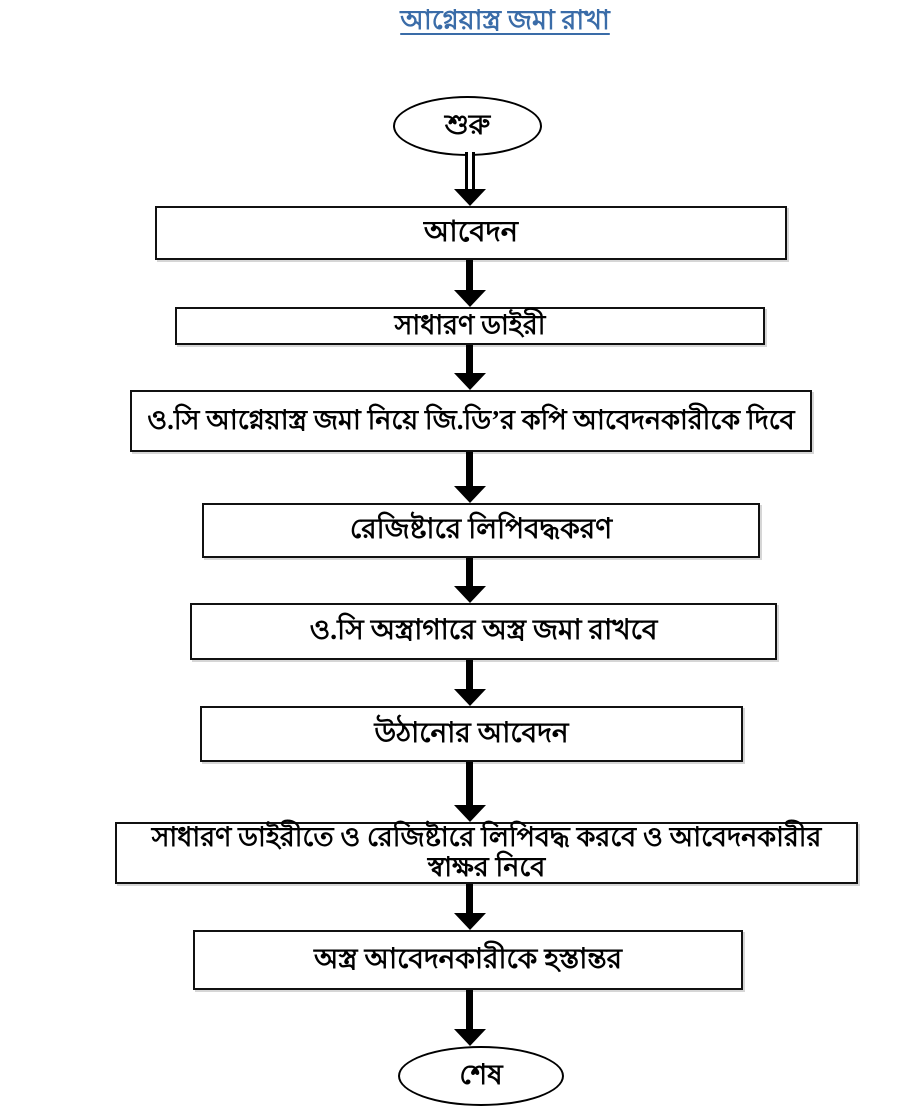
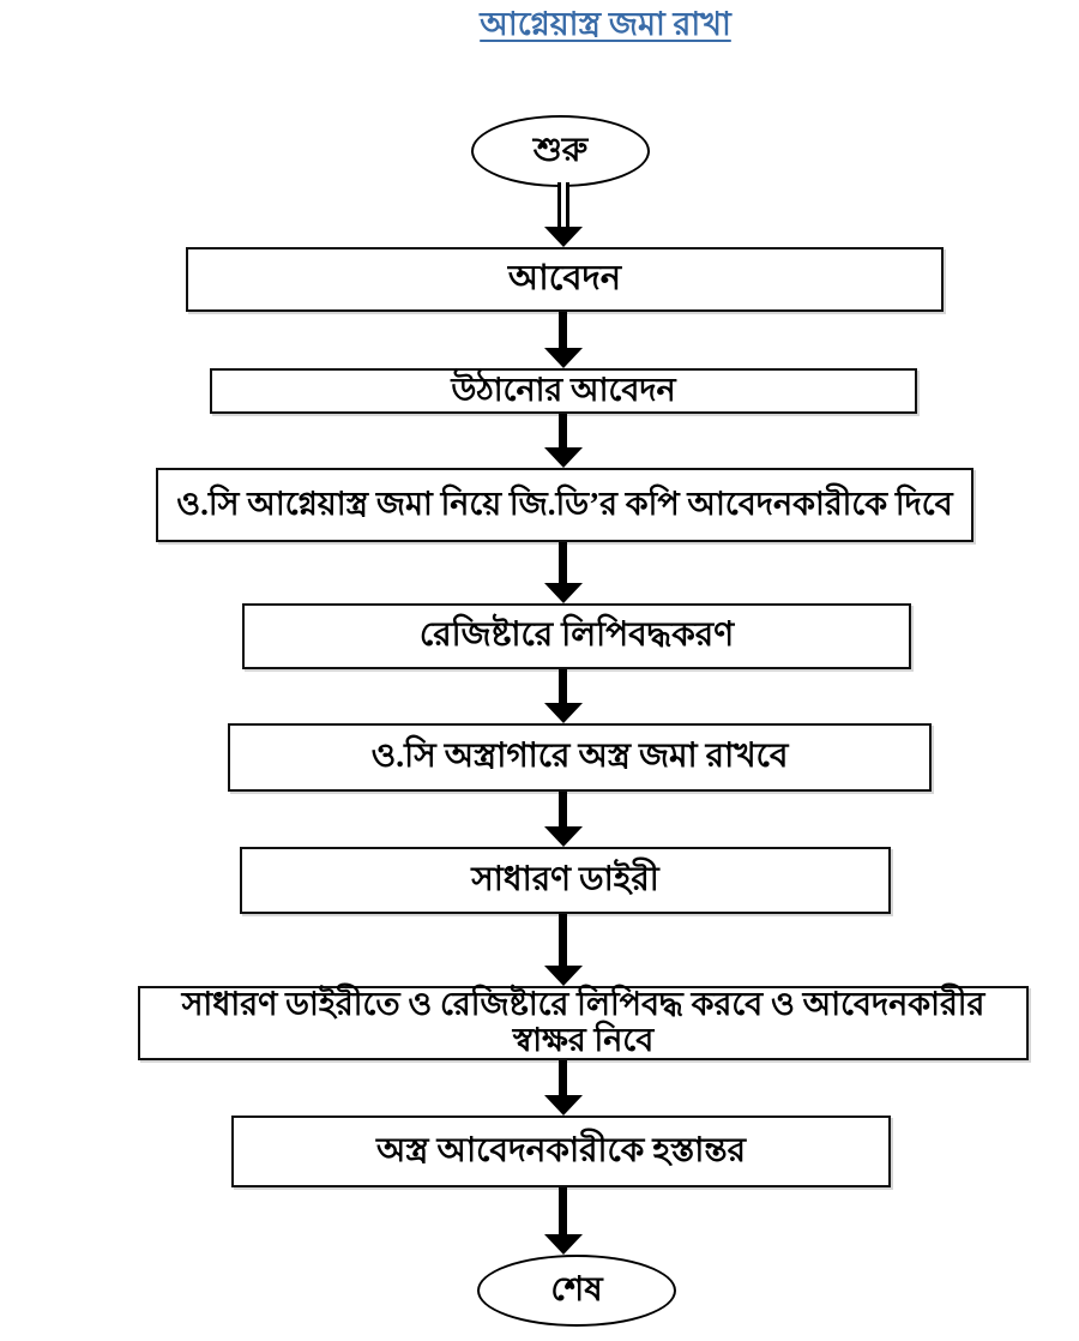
  আগ্নেয়াস্ত্র জমা রাখা
  শুরু
  আবেদন
- সাধারণ ডাইরী
+ উঠানোর আবেদন
  ও.সি আগ্নেয়াস্ত্র জমা নিয়ে জি.ডি’র কপি আবেদনকারীকে দিবে
  রেজিষ্টারে লিপিবদ্ধকরণ
  ও.সি অস্ত্রাগারে অস্ত্র জমা রাখবে
- উঠানোর আবেদন
+ সাধারণ ডাইরী
  সাধারণ ডাইরীতে ও রেজিষ্টারে লিপিবদ্ধ করবে ও আবেদনকারীর স্বাক্ষর নিবে
  অস্ত্র আবেদনকারীকে হস্তান্তর
  শেষ
